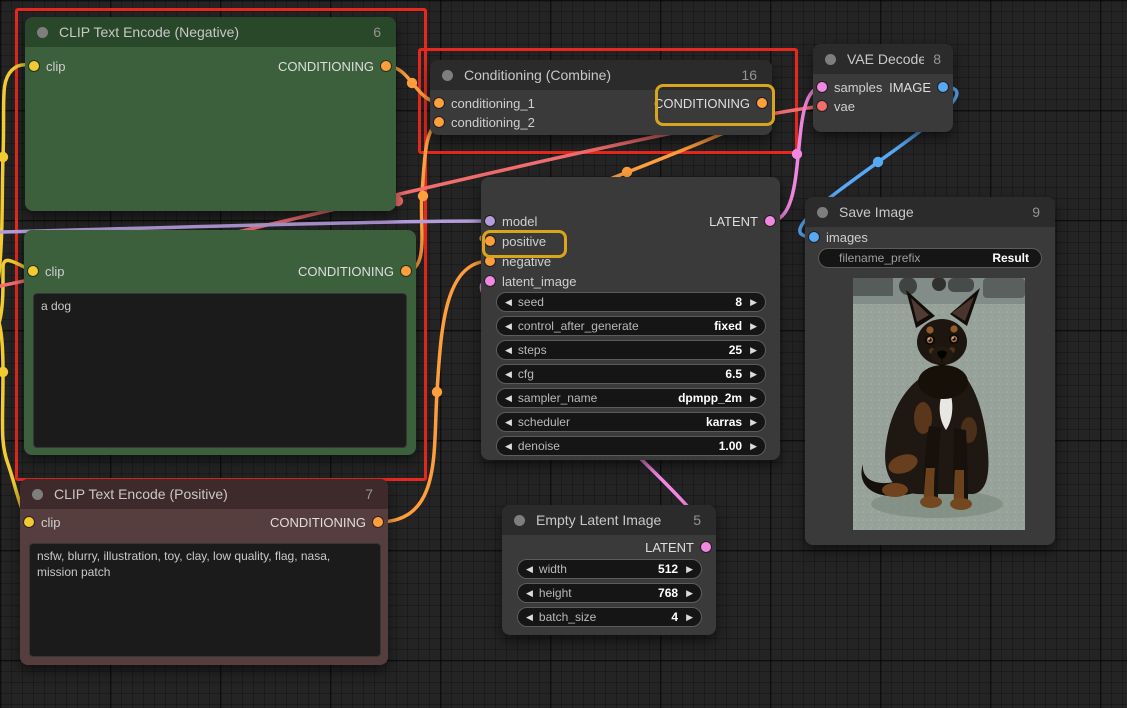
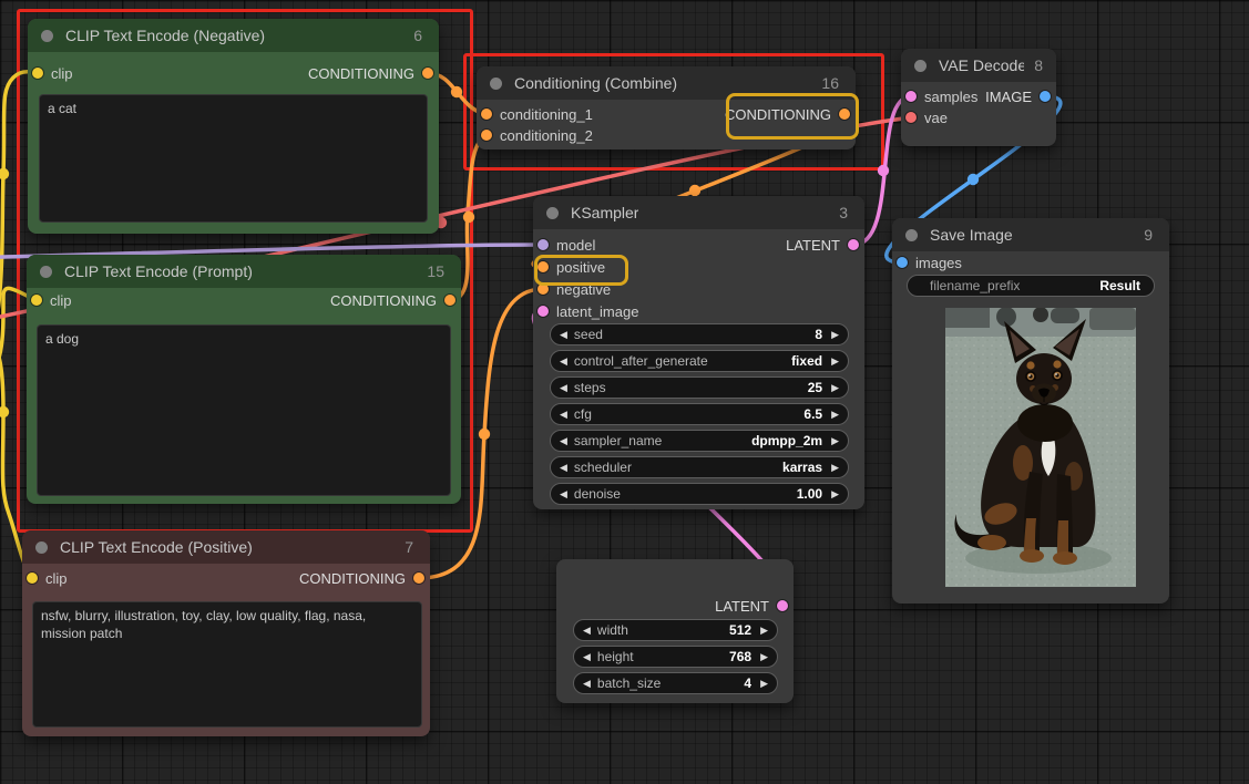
  CLIP Text Encode (Negative)
  6
  clip
  CONDITIONING
+ a cat
+ CLIP Text Encode (Prompt)
+ 15
  clip
  CONDITIONING
  a dog
  CLIP Text Encode (Positive)
  7
  clip
  CONDITIONING
  nsfw, blurry, illustration, toy, clay, low quality, flag, nasa, mission patch
  Conditioning (Combine)
  16
  conditioning_1
  conditioning_2
  CONDITIONING
+ KSampler
+ 3
  model
  positive
  negative
  latent_image
  LATENT
  ◀
  seed
  8
  ▶
  ◀
  control_after_generate
  fixed
  ▶
  ◀
  steps
  25
  ▶
  ◀
  cfg
  6.5
  ▶
  ◀
  sampler_name
  dpmpp_2m
  ▶
  ◀
  scheduler
  karras
  ▶
  ◀
  denoise
  1.00
  ▶
- Empty Latent Image
- 5
  LATENT
  ◀
  width
  512
  ▶
  ◀
  height
  768
  ▶
  ◀
  batch_size
  4
  ▶
  VAE Decode
  8
  samples
  vae
  IMAGE
  Save Image
  9
  images
  filename_prefix
  Result
